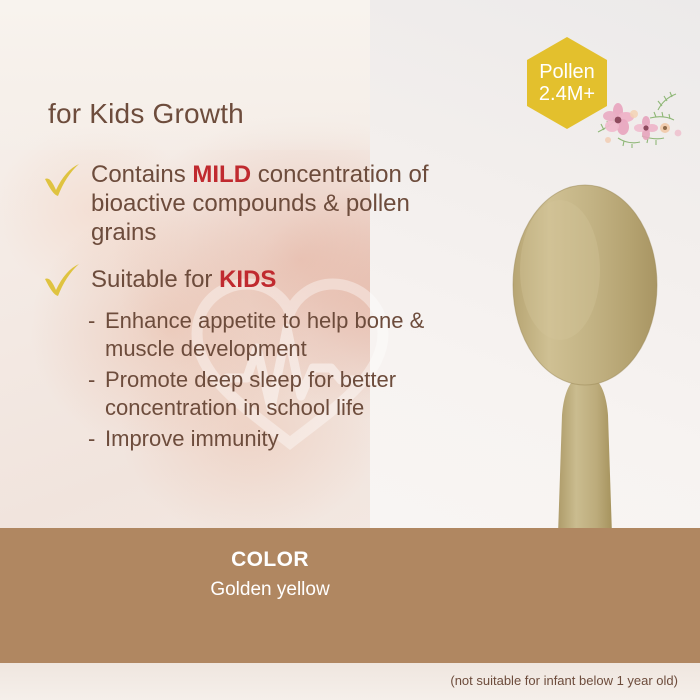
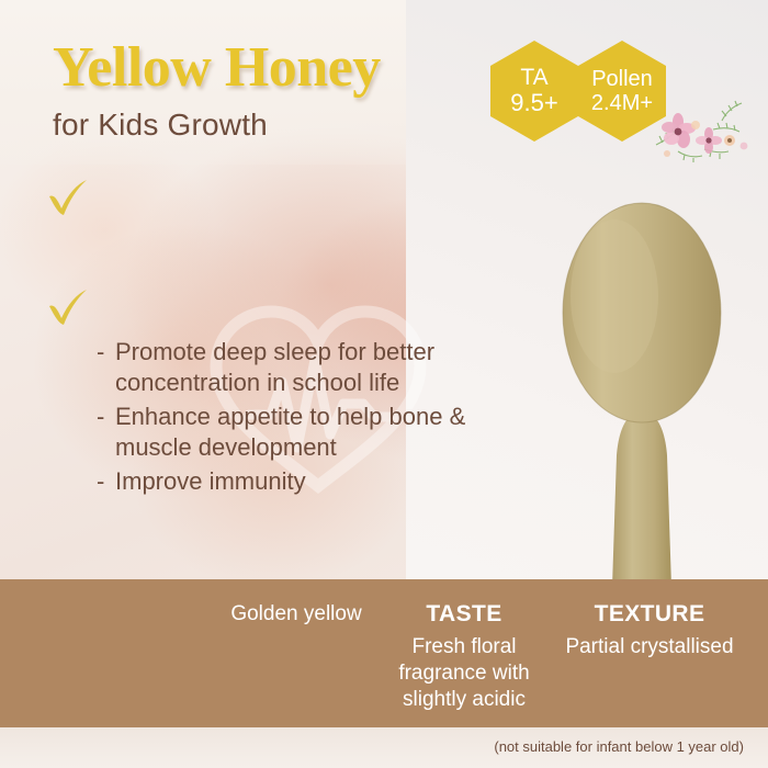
+ Yellow Honey
  for Kids Growth
+ TA
+ 9.5+
  Pollen
  2.4M+
- Contains MILD concentration of bioactive compounds & pollen grains
- Suitable for KIDS
  -
- Enhance appetite to help bone & muscle development
+ Promote deep sleep for better concentration in school life
  -
- Promote deep sleep for better concentration in school life
+ Enhance appetite to help bone & muscle development
  -
  Improve immunity
- COLOR
  Golden yellow
+ TASTE
+ Fresh floral fragrance with slightly acidic
+ TEXTURE
+ Partial crystallised
  (not suitable for infant below 1 year old)
